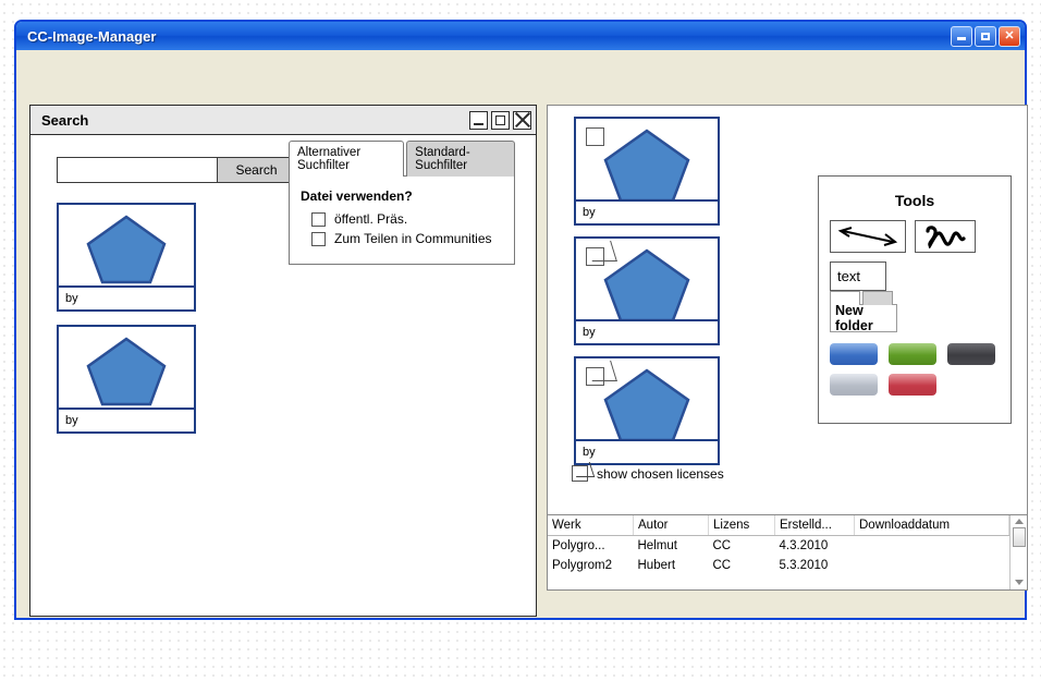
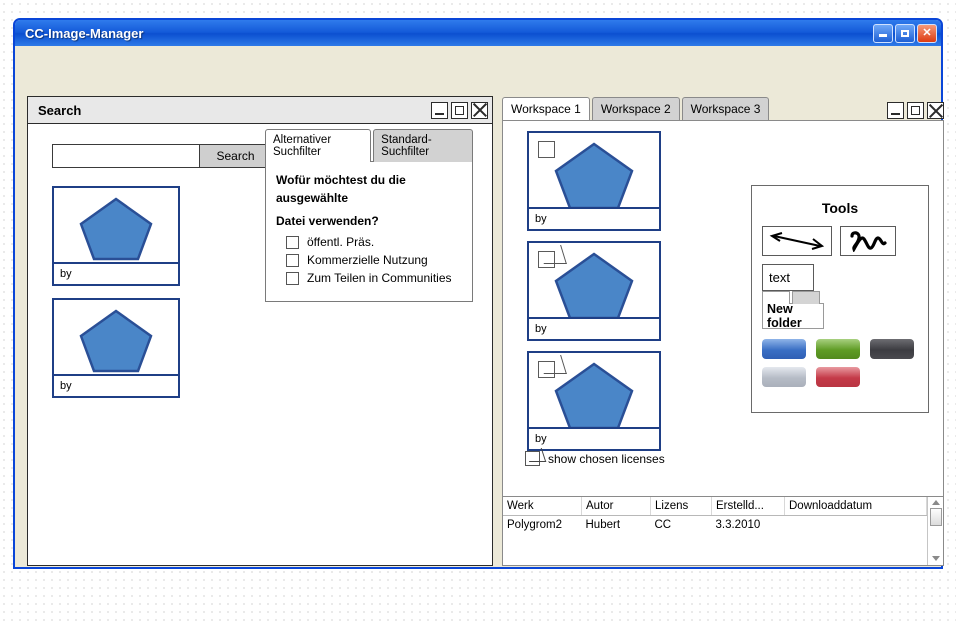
  CC-Image-Manager
  ✕
  Search
  Search
  by
  by
  Alternativer Suchfilter
  Standard- Suchfilter
+ Wofür möchtest du die ausgewählte
  Datei verwenden?
  öffentl. Präs.
+ Kommerzielle Nutzung
  Zum Teilen in Communities
+ Workspace 1
+ Workspace 2
+ Workspace 3
  by
  by
  by
  show chosen licenses
  Tools
  text
  New folder
  Werk	Autor	Lizens	Erstelld...	Downloaddatum
- Polygro...	Helmut	CC	4.3.2010
- Polygrom2	Hubert	CC	5.3.2010
+ Polygrom2	Hubert	CC	3.3.2010
